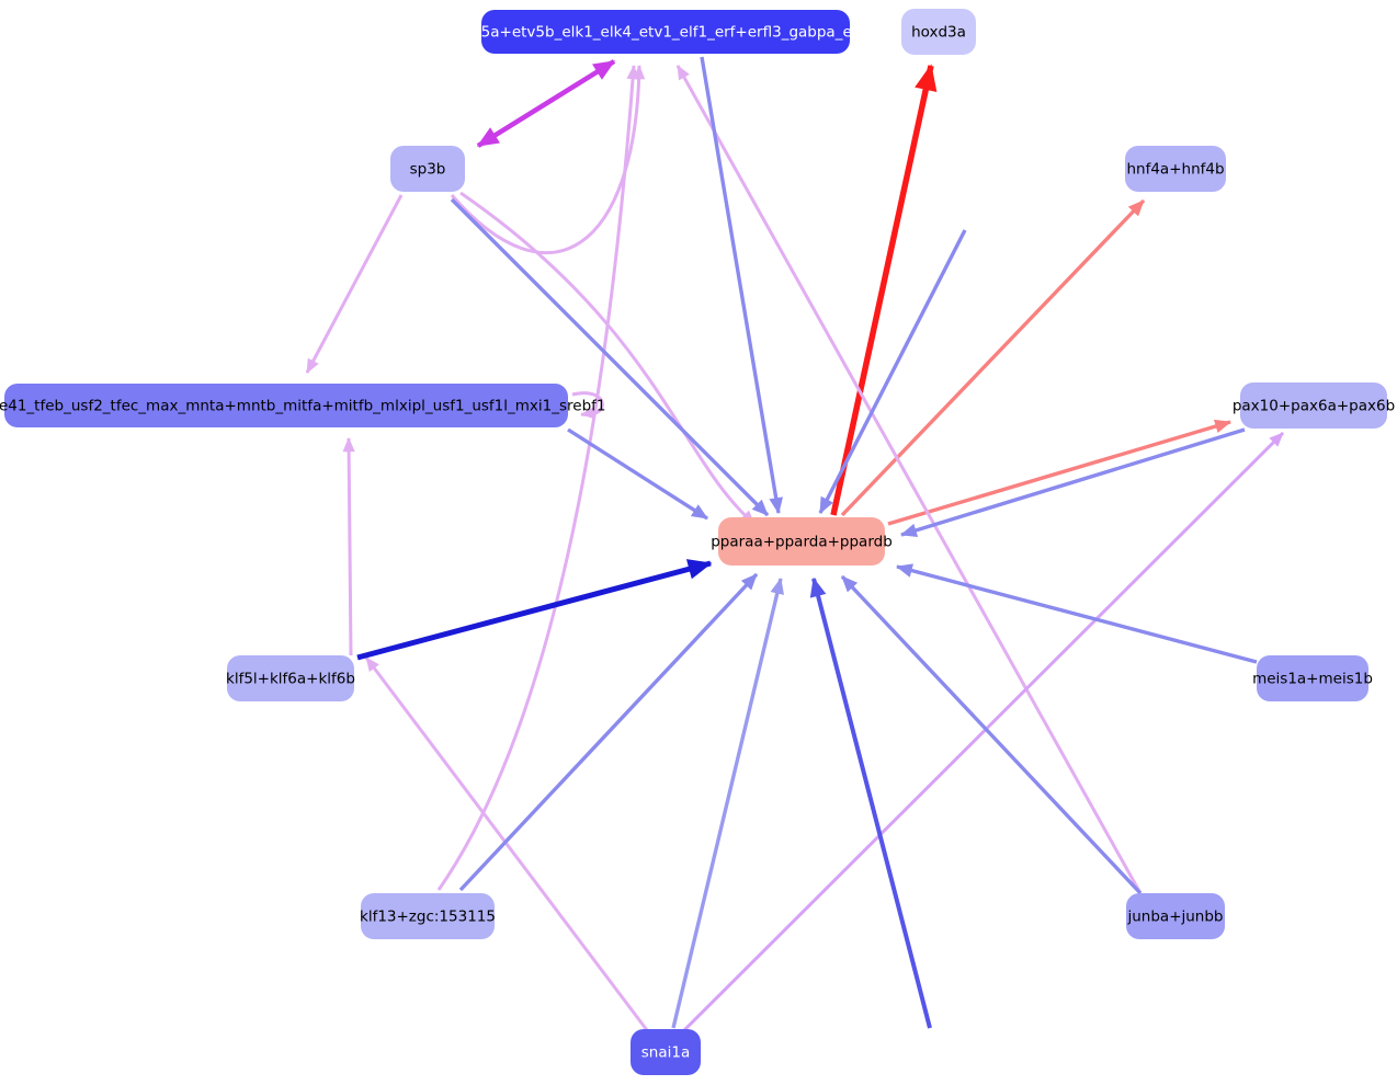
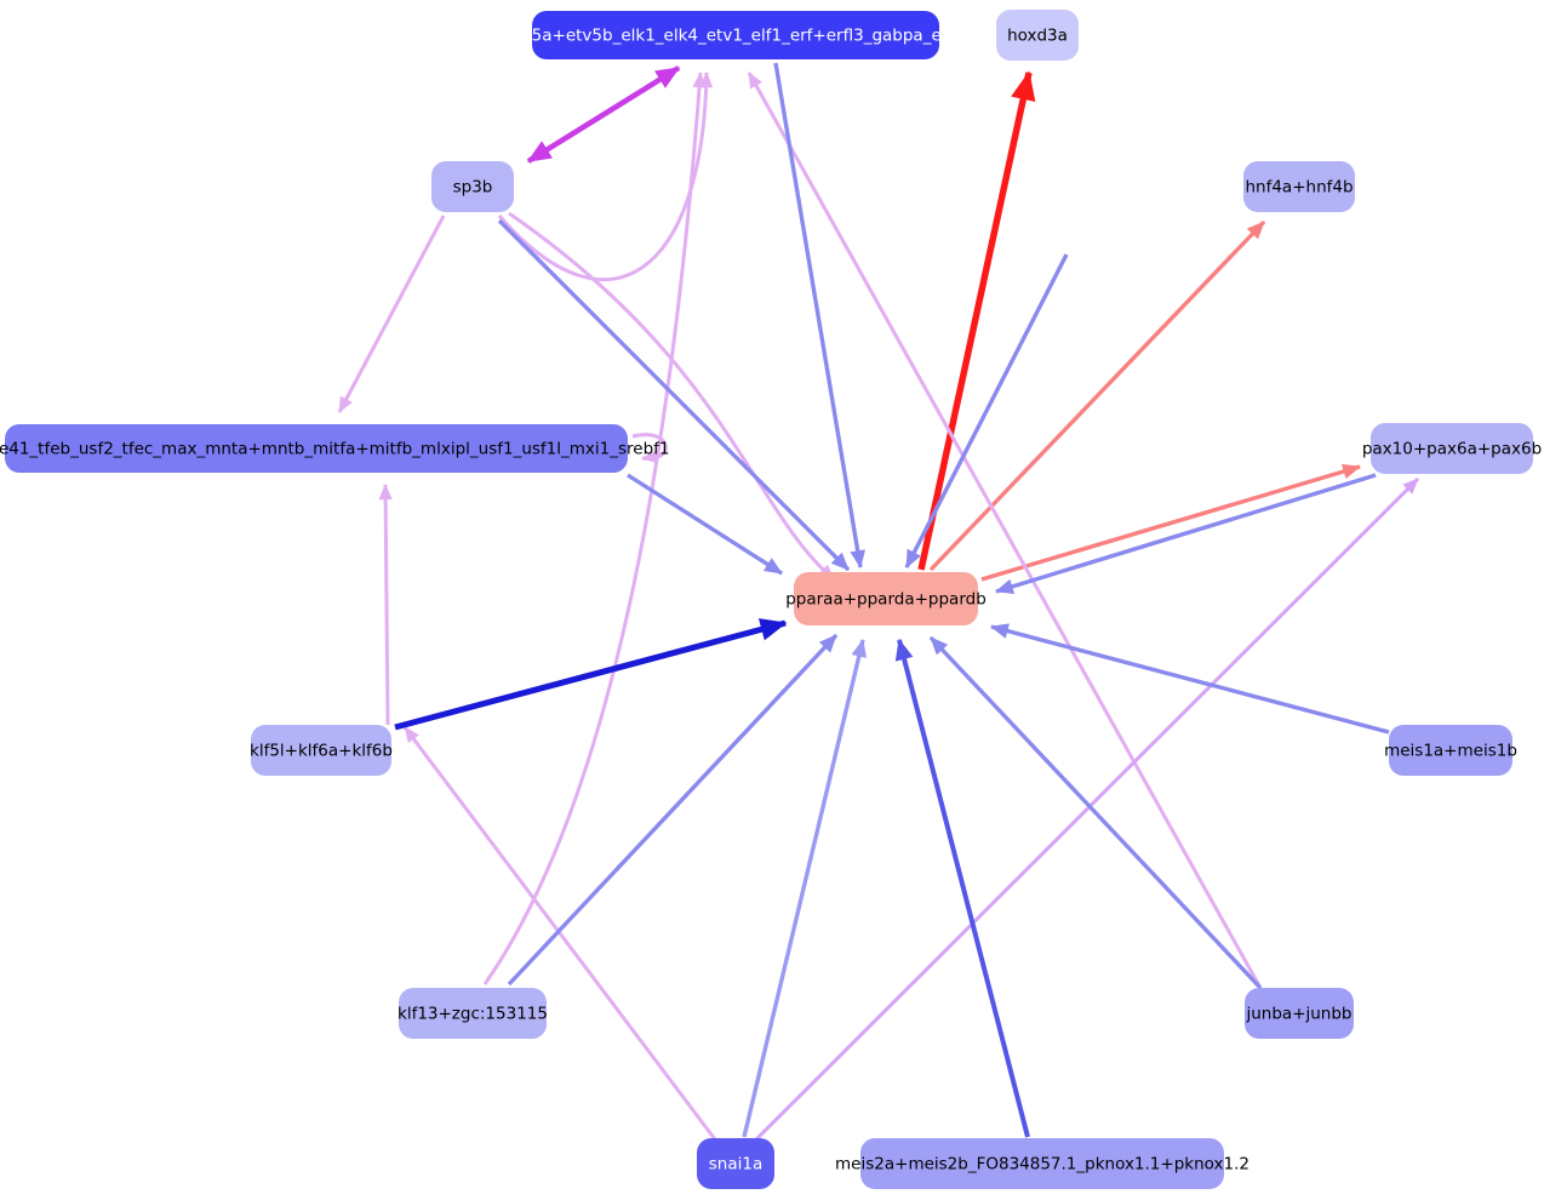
  etv5a+etv5b_elk1_elk4_etv1_elf1_erf+erfl3_gabpa_elk3
  hoxd3a
  sp3b
  hnf4a+hnf4b
  e41_tfeb_usf2_tfec_max_mnta+mntb_mitfa+mitfb_mlxipl_usf1_usf1l_mxi1_srebf1
  pax10+pax6a+pax6b
  pparaa+pparda+ppardb
  klf5l+klf6a+klf6b
  meis1a+meis1b
  klf13+zgc:153115
  junba+junbb
  snai1a
+ meis2a+meis2b_FO834857.1_pknox1.1+pknox1.2
